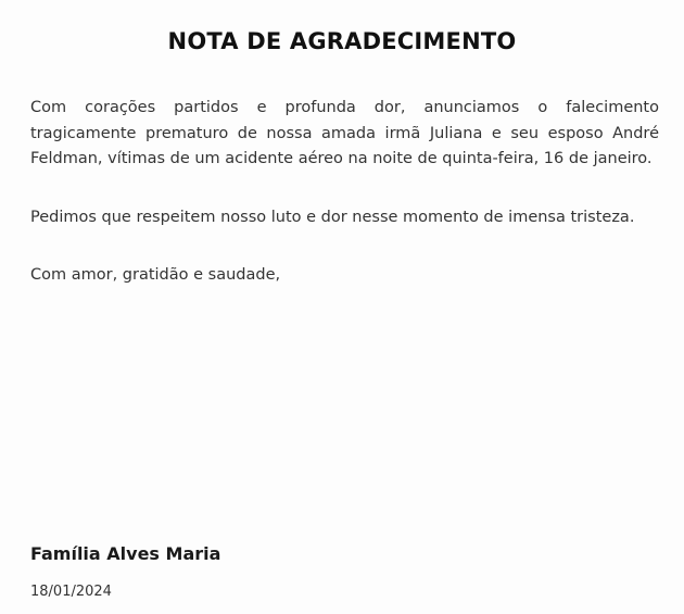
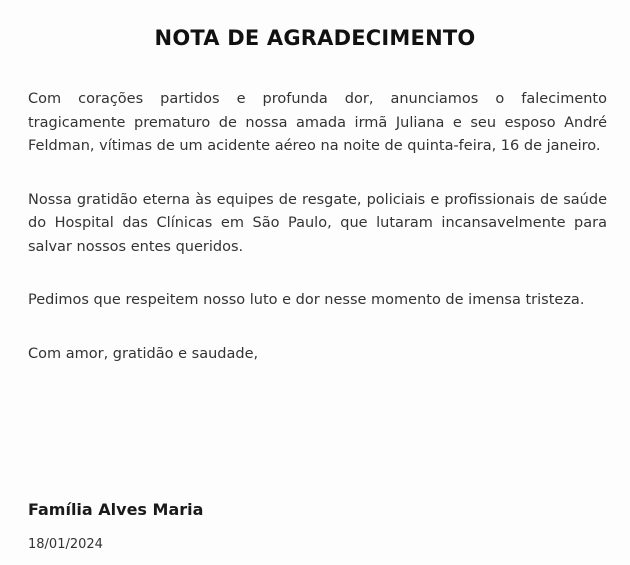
  NOTA DE AGRADECIMENTO
  Com corações partidos e profunda dor, anunciamos o falecimento tragicamente prematuro de nossa amada irmã Juliana e seu esposo André Feldman, vítimas de um acidente aéreo na noite de quinta-feira, 16 de janeiro.
+ Nossa gratidão eterna às equipes de resgate, policiais e profissionais de saúde do Hospital das Clínicas em São Paulo, que lutaram incansavelmente para salvar nossos entes queridos.
  Pedimos que respeitem nosso luto e dor nesse momento de imensa tristeza.
  Com amor, gratidão e saudade,
  Família Alves Maria
  18/01/2024
